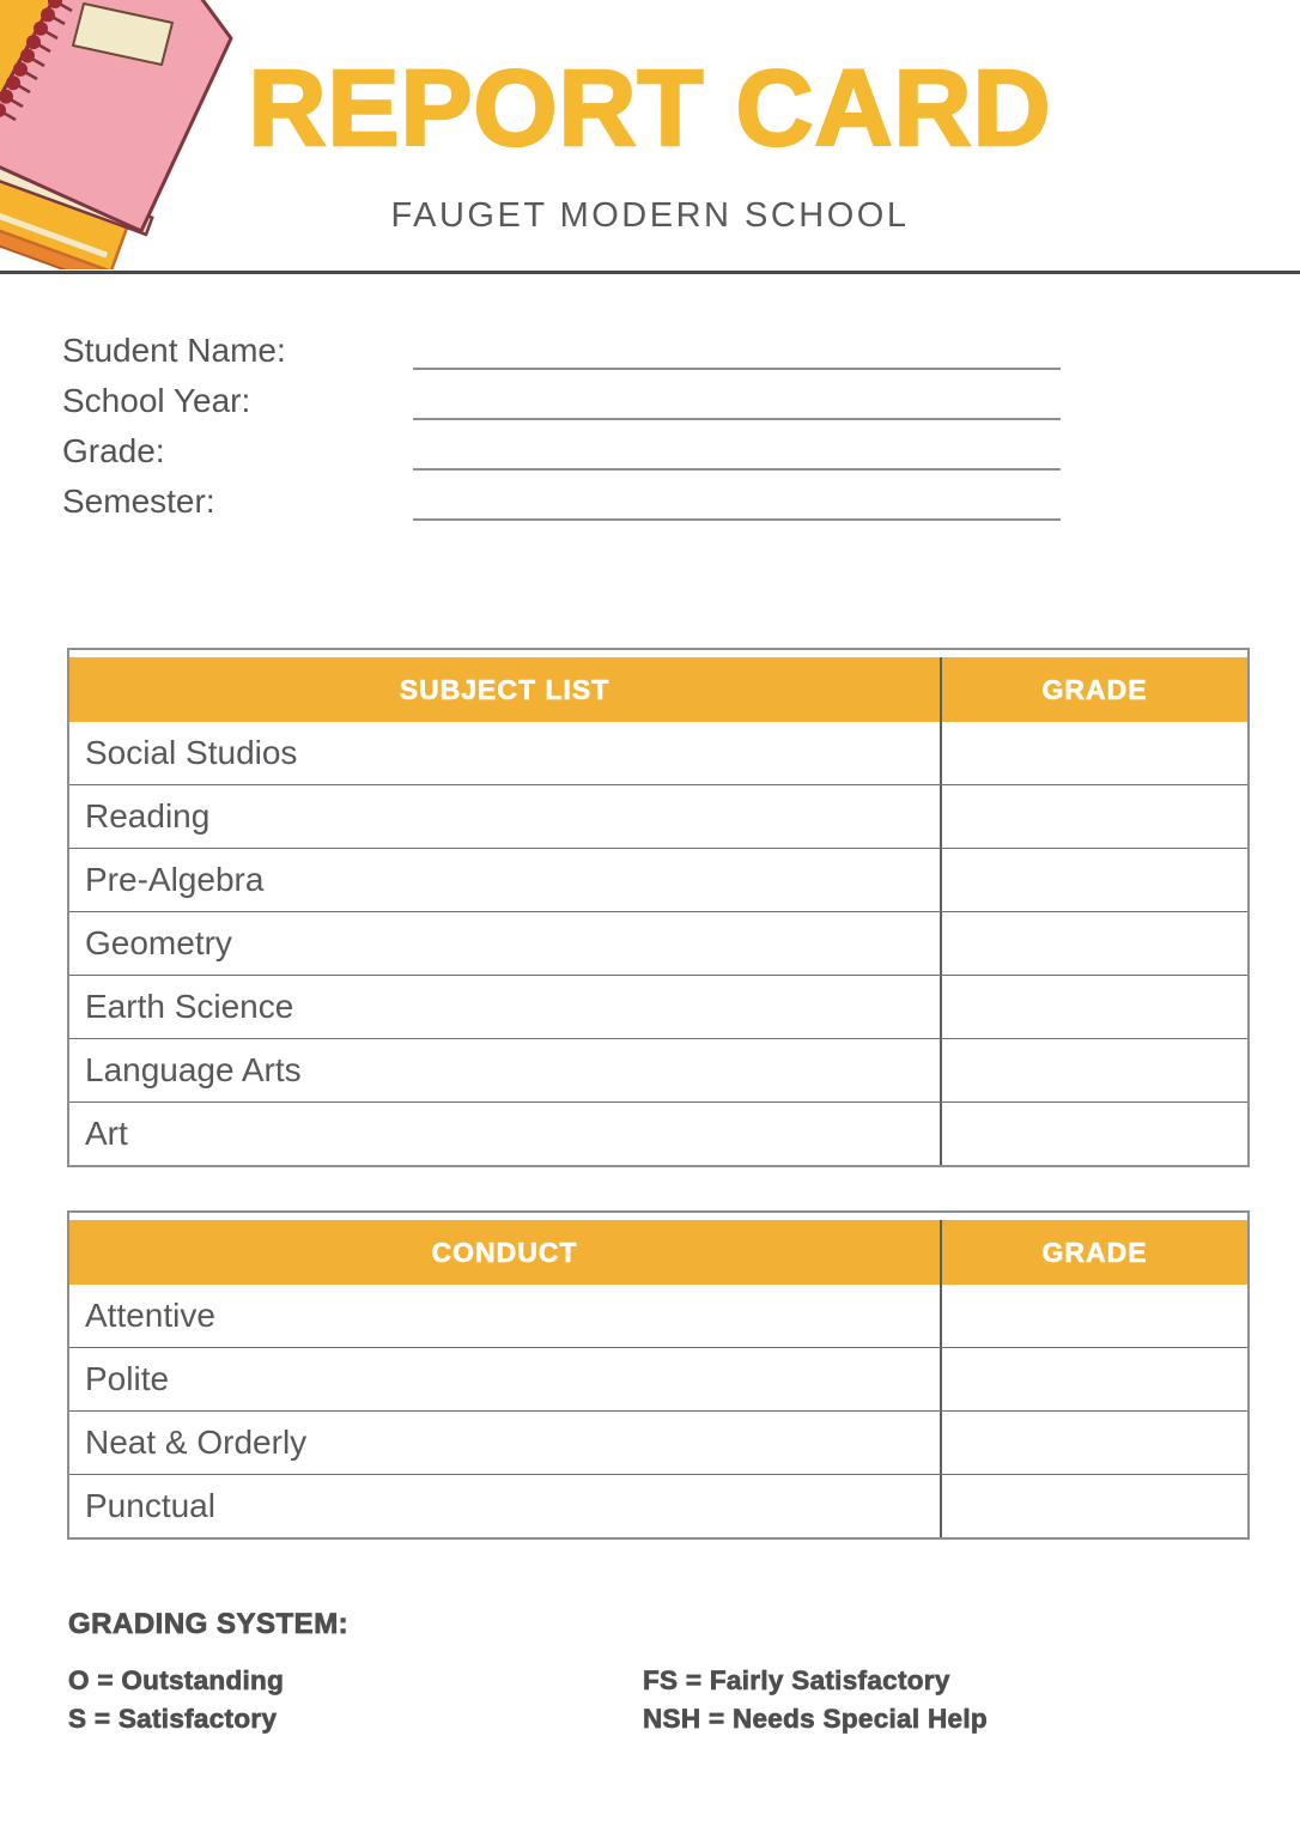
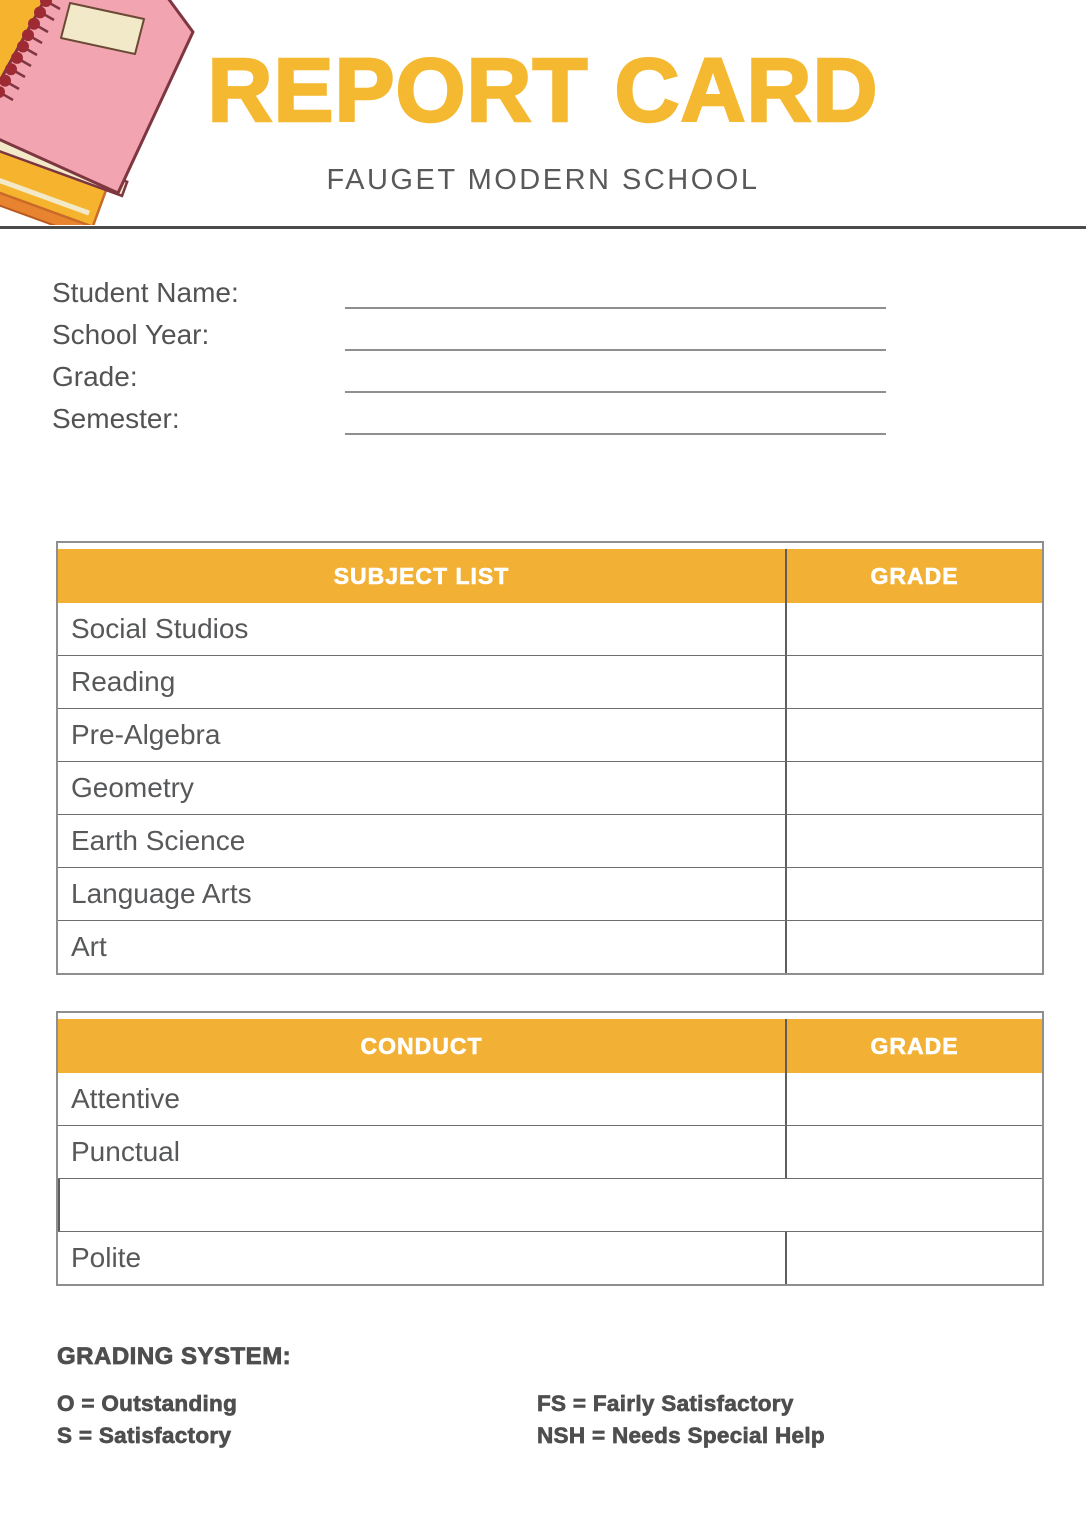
  REPORT CARD
  FAUGET MODERN SCHOOL
  Student Name:
  School Year:
  Grade:
  Semester:
  SUBJECT LIST
  GRADE
  Social Studios
  Reading
  Pre-Algebra
  Geometry
  Earth Science
  Language Arts
  Art
  CONDUCT
  GRADE
  Attentive
- Polite
+ Punctual
- Neat & Orderly
- Punctual
+ Polite
  GRADING SYSTEM:
  O = Outstanding
  S = Satisfactory
  FS = Fairly Satisfactory
  NSH = Needs Special Help
